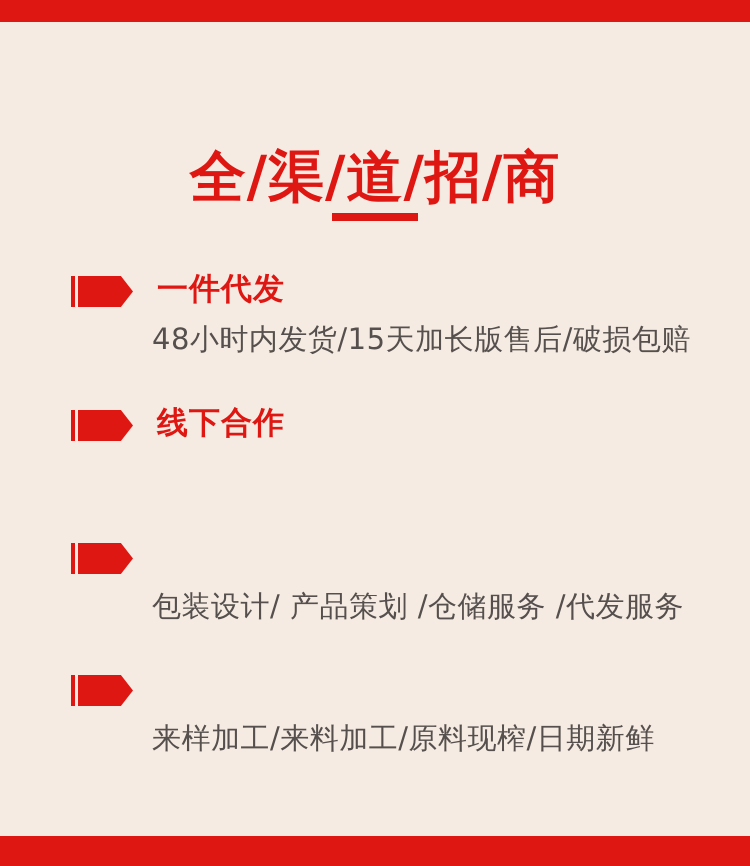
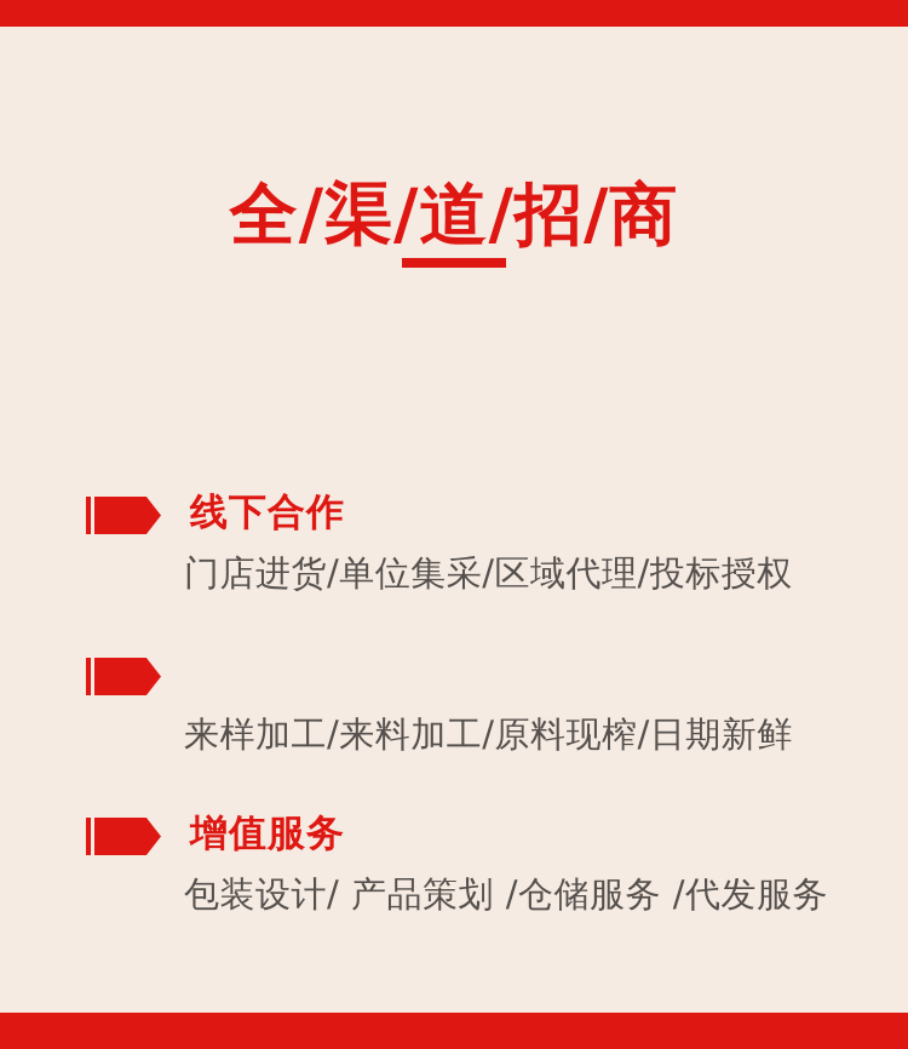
  全/渠/道/招/商
- 一件代发
- 48小时内发货/15天加长版售后/破损包赔
  线下合作
+ 门店进货/单位集采/区域代理/投标授权
- 包装设计/ 产品策划 /仓储服务 /代发服务
+ 来样加工/来料加工/原料现榨/日期新鲜
+ 增值服务
- 来样加工/来料加工/原料现榨/日期新鲜
+ 包装设计/ 产品策划 /仓储服务 /代发服务
